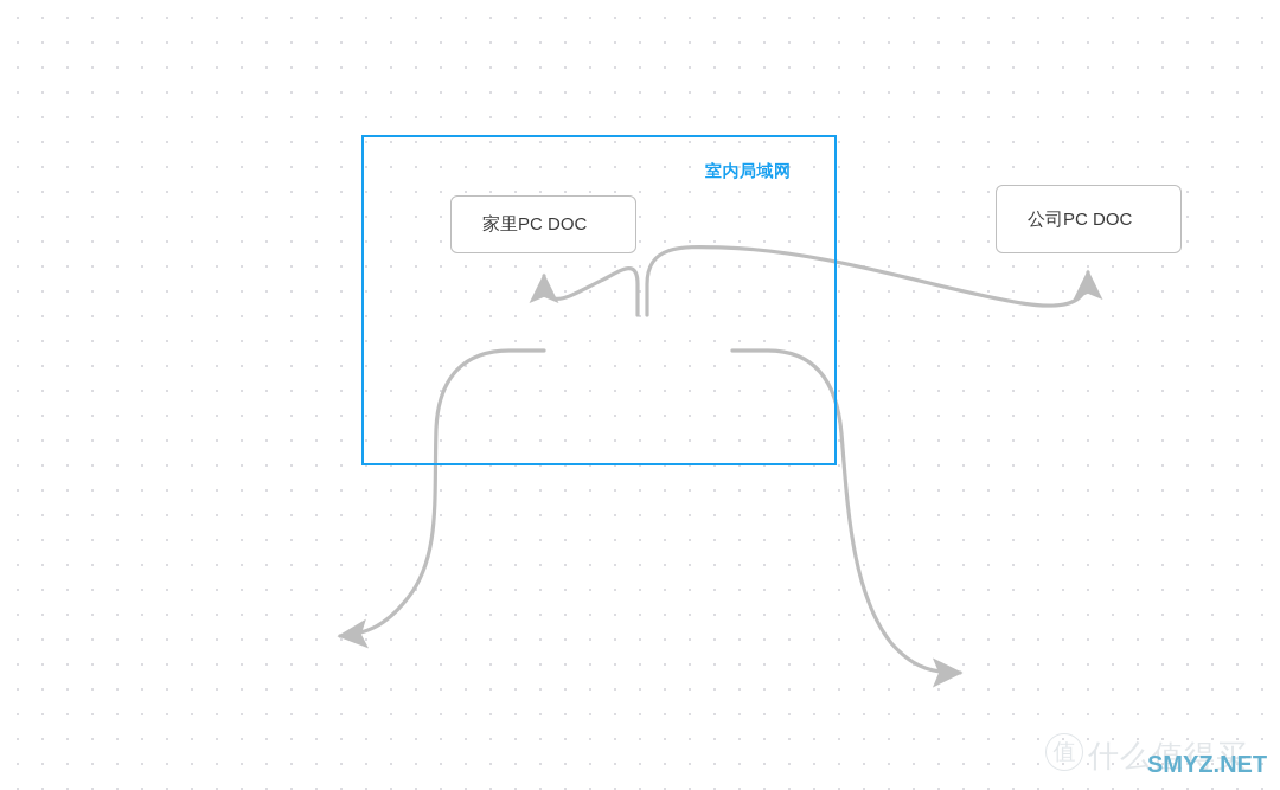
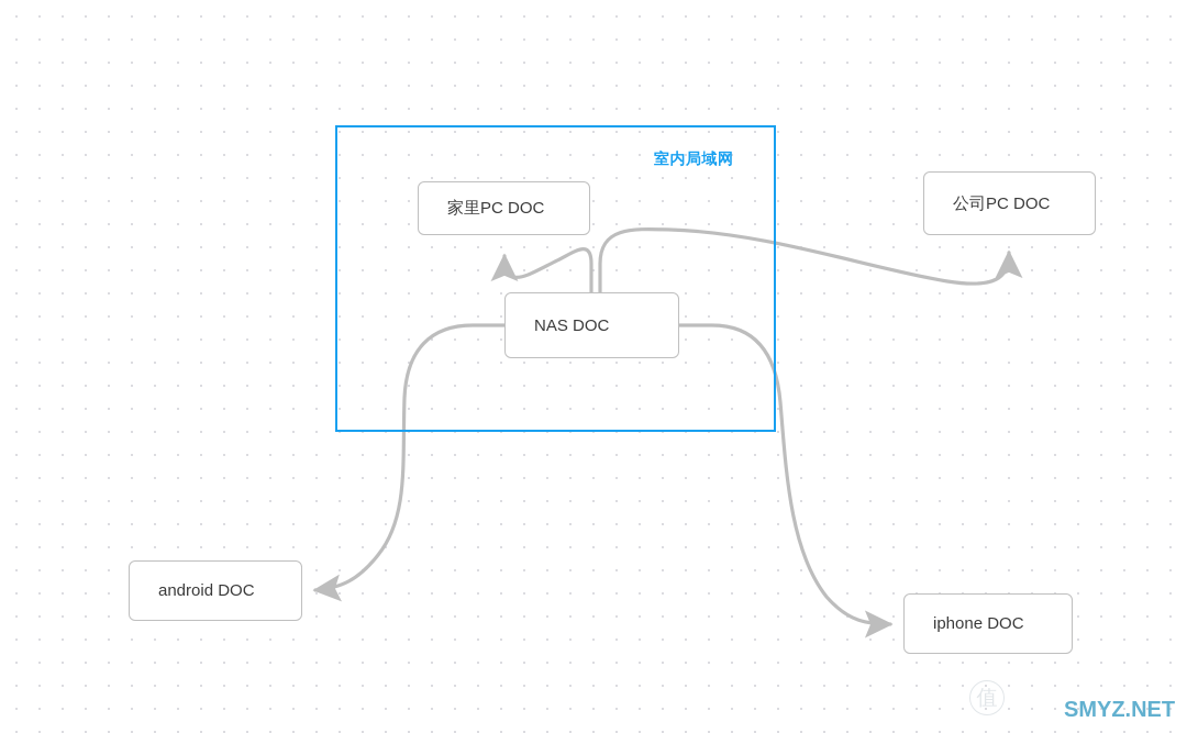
  室内局域网
  家里PC DOC
+ NAS DOC
  公司PC DOC
+ android DOC
+ iphone DOC
  值
- 什么值得买
  SMYZ.NET
